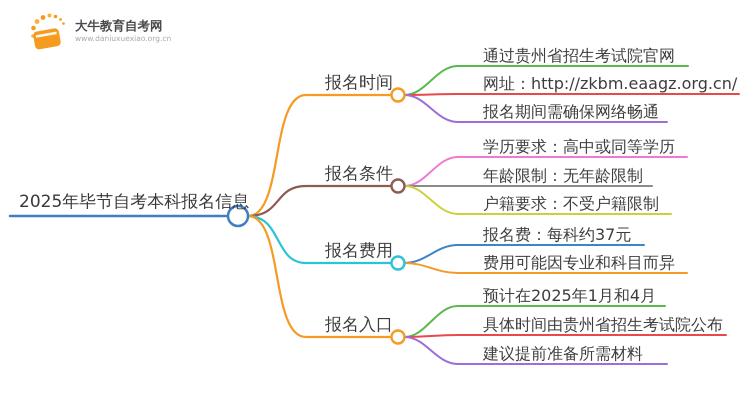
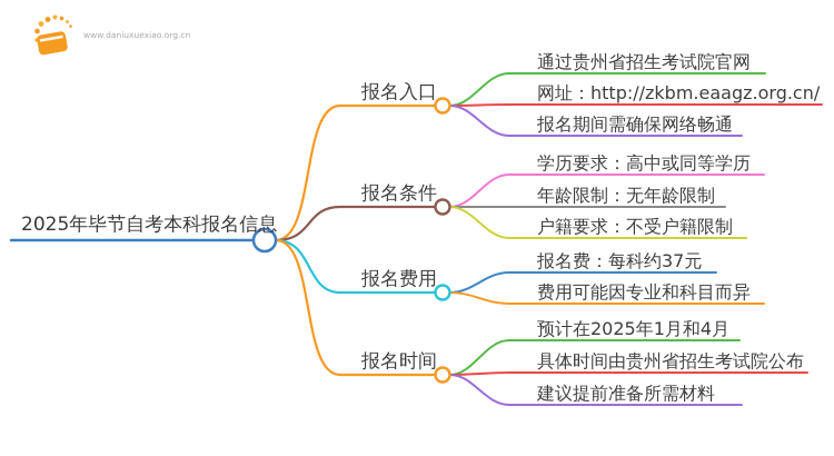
- 大牛教育自考网
  www.daniuxuexiao.org.cn
  2025年毕节自考本科报名信息
- 报名时间
+ 报名入口
  报名条件
  报名费用
- 报名入口
+ 报名时间
  通过贵州省招生考试院官网
  网址：http://zkbm.eaagz.org.cn/
  报名期间需确保网络畅通
  学历要求：高中或同等学历
  年龄限制：无年龄限制
  户籍要求：不受户籍限制
  报名费：每科约37元
  费用可能因专业和科目而异
  预计在2025年1月和4月
  具体时间由贵州省招生考试院公布
  建议提前准备所需材料
